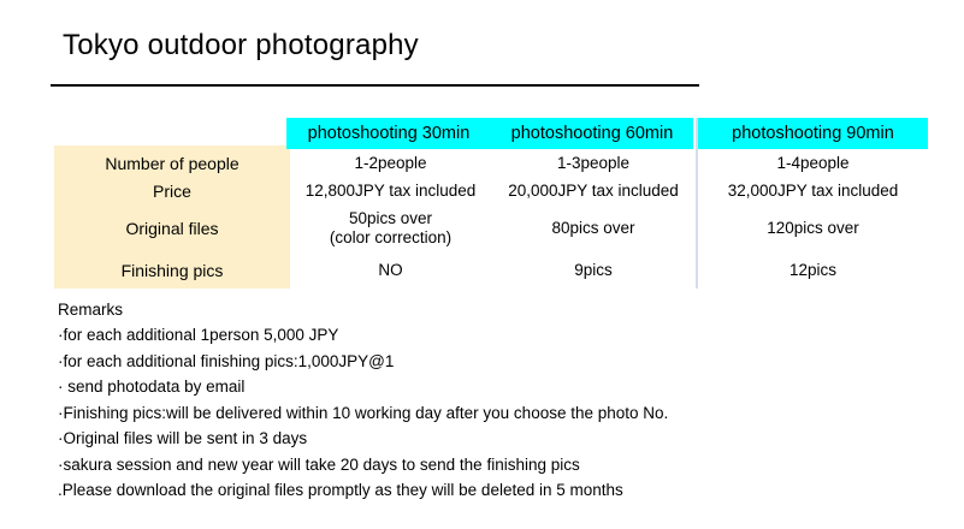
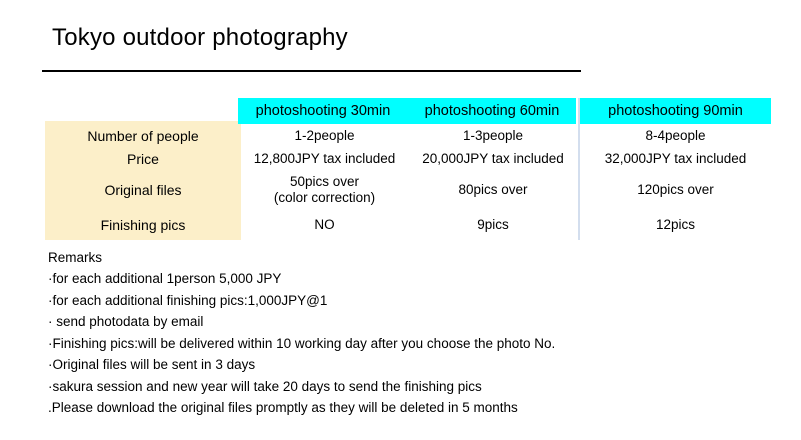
  Tokyo outdoor photography
  photoshooting 30min
  photoshooting 60min
  photoshooting 90min
  Number of people
  1-2people
  1-3people
- 1-4people
+ 8-4people
  Price
  12,800JPY tax included
  20,000JPY tax included
  32,000JPY tax included
  Original files
  50pics over
  (color correction)
  80pics over
  120pics over
  Finishing pics
  NO
  9pics
  12pics
  Remarks
  ·for each additional 1person 5,000 JPY
  ·for each additional finishing pics:1,000JPY@1
  · send photodata by email
  ·Finishing pics:will be delivered within 10 working day after you choose the photo No.
  ·Original files will be sent in 3 days
  ·sakura session and new year will take 20 days to send the finishing pics
  .Please download the original files promptly as they will be deleted in 5 months
